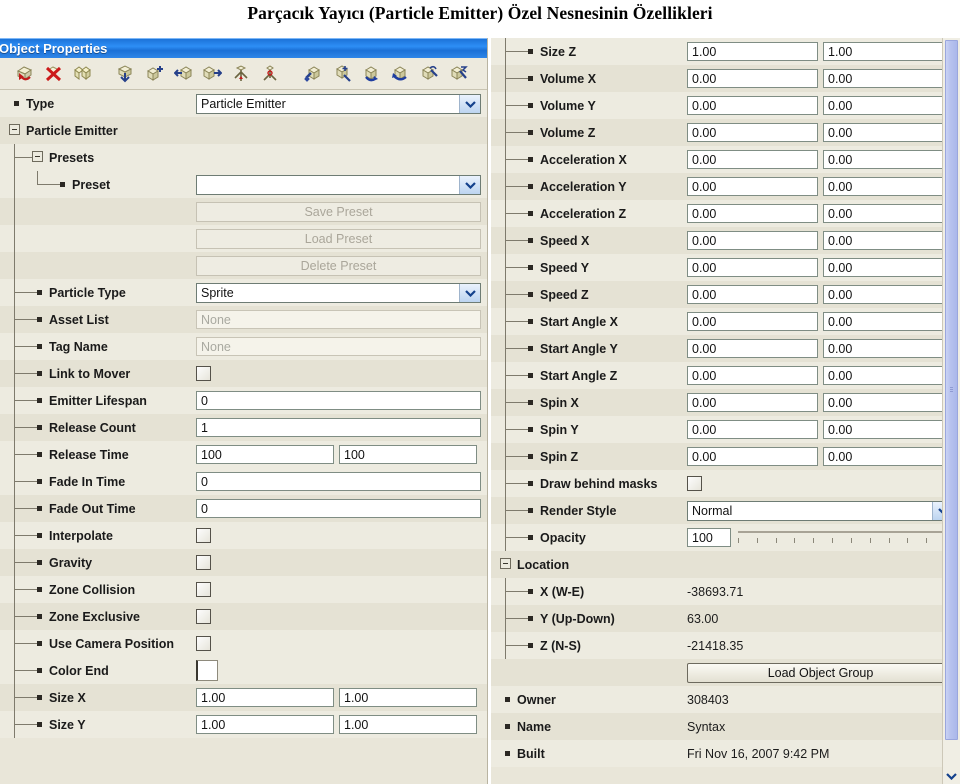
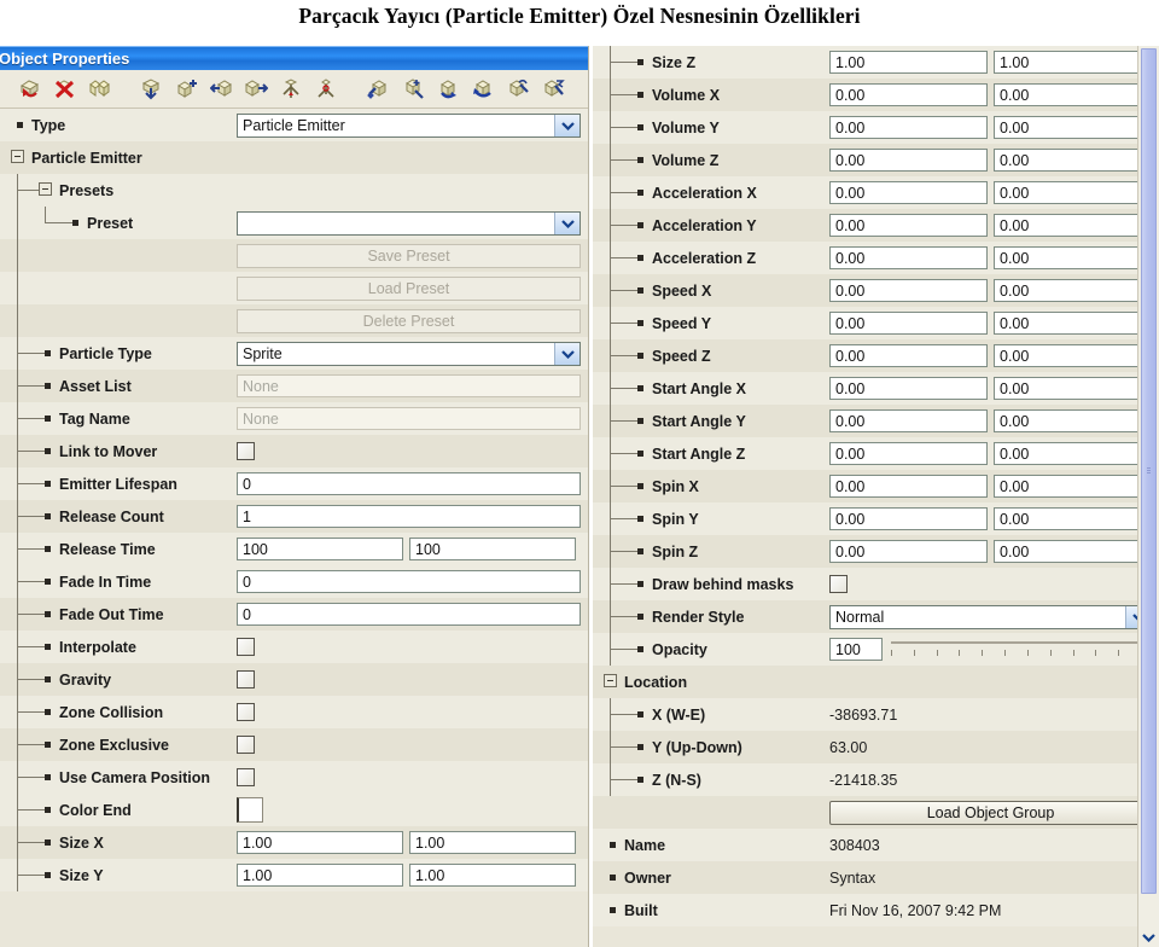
  Parçacık Yayıcı (Particle Emitter) Özel Nesnesinin Özellikleri
  Object Properties
  Type
  Particle Emitter
  Particle Emitter
  Presets
  Preset
  Save Preset
  Load Preset
  Delete Preset
  Particle Type
  Sprite
  Asset List
  None
  Tag Name
  None
  Link to Mover
  Emitter Lifespan
  0
  Release Count
  1
  Release Time
  100
  100
  Fade In Time
  0
  Fade Out Time
  0
  Interpolate
  Gravity
  Zone Collision
  Zone Exclusive
  Use Camera Position
  Color End
  Size X
  1.00
  1.00
  Size Y
  1.00
  1.00
  Size Z
  1.00
  1.00
  Volume X
  0.00
  0.00
  Volume Y
  0.00
  0.00
  Volume Z
  0.00
  0.00
  Acceleration X
  0.00
  0.00
  Acceleration Y
  0.00
  0.00
  Acceleration Z
  0.00
  0.00
  Speed X
  0.00
  0.00
  Speed Y
  0.00
  0.00
  Speed Z
  0.00
  0.00
  Start Angle X
  0.00
  0.00
  Start Angle Y
  0.00
  0.00
  Start Angle Z
  0.00
  0.00
  Spin X
  0.00
  0.00
  Spin Y
  0.00
  0.00
  Spin Z
  0.00
  0.00
  Draw behind masks
  Render Style
  Normal
  Opacity
  100
  Location
  X (W-E)
  -38693.71
  Y (Up-Down)
  63.00
  Z (N-S)
  -21418.35
  Load Object Group
- Owner
+ Name
  308403
- Name
+ Owner
  Syntax
  Built
  Fri Nov 16, 2007 9:42 PM
